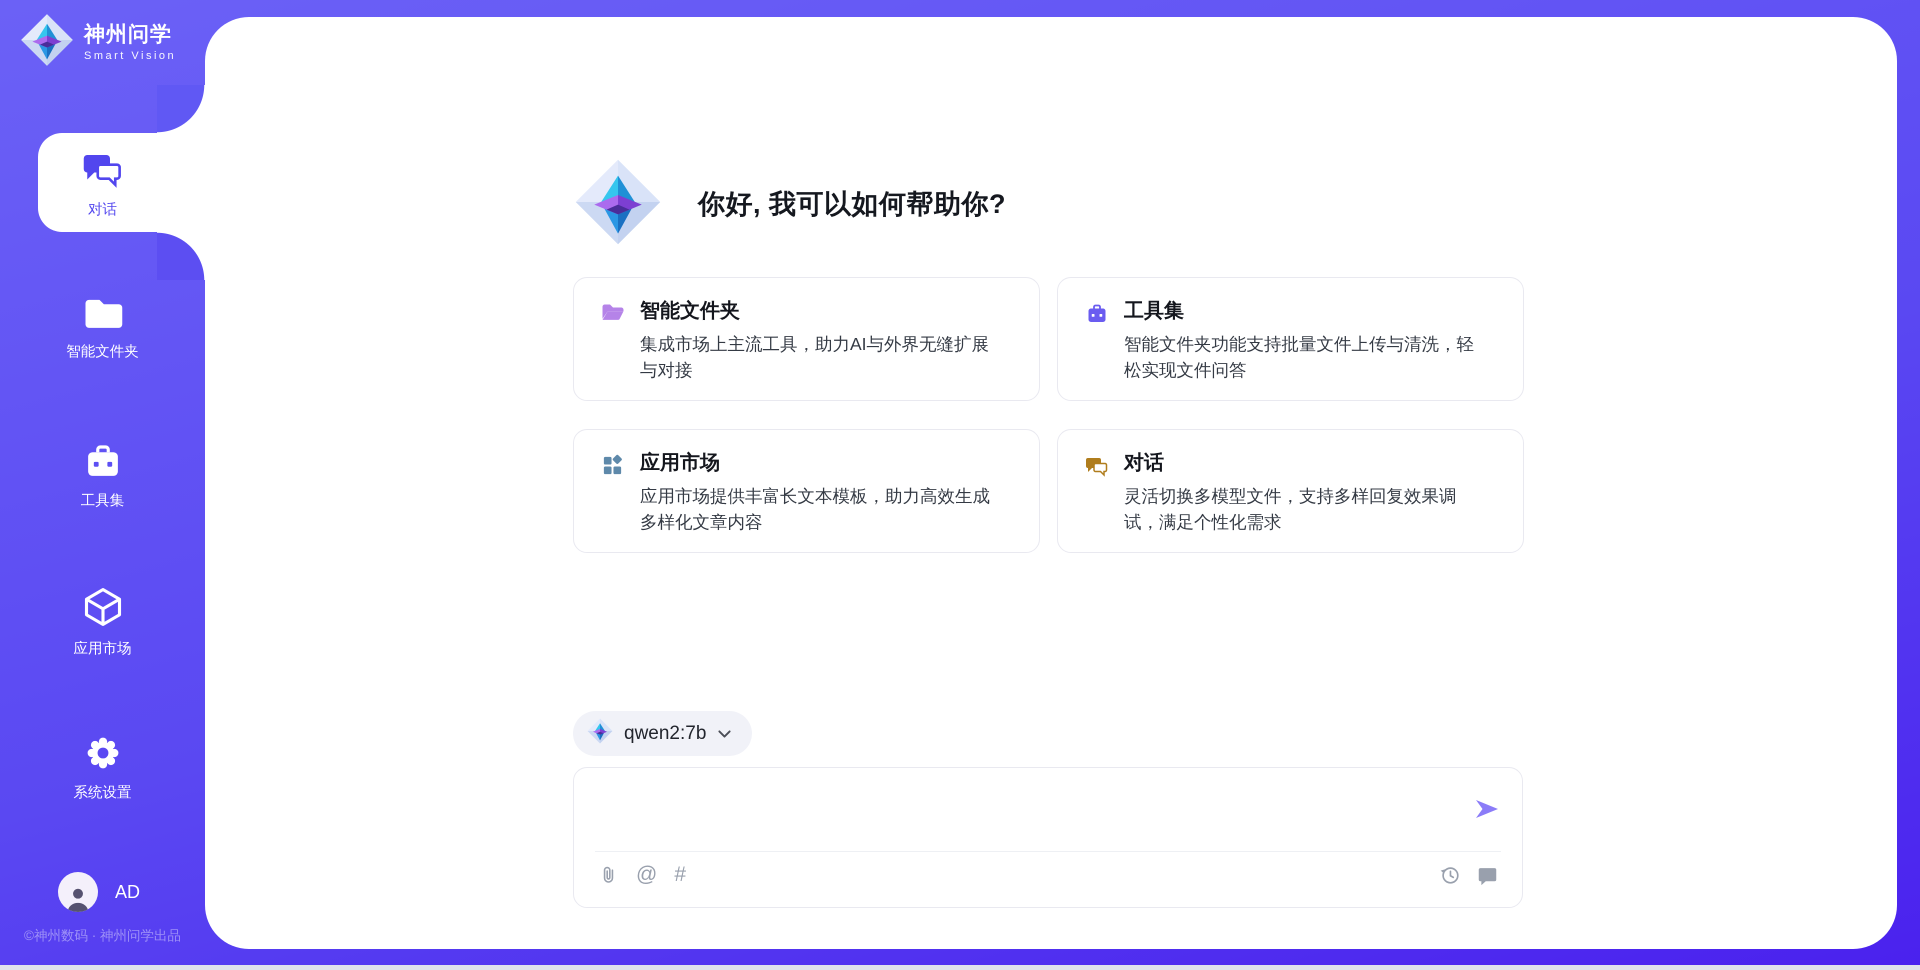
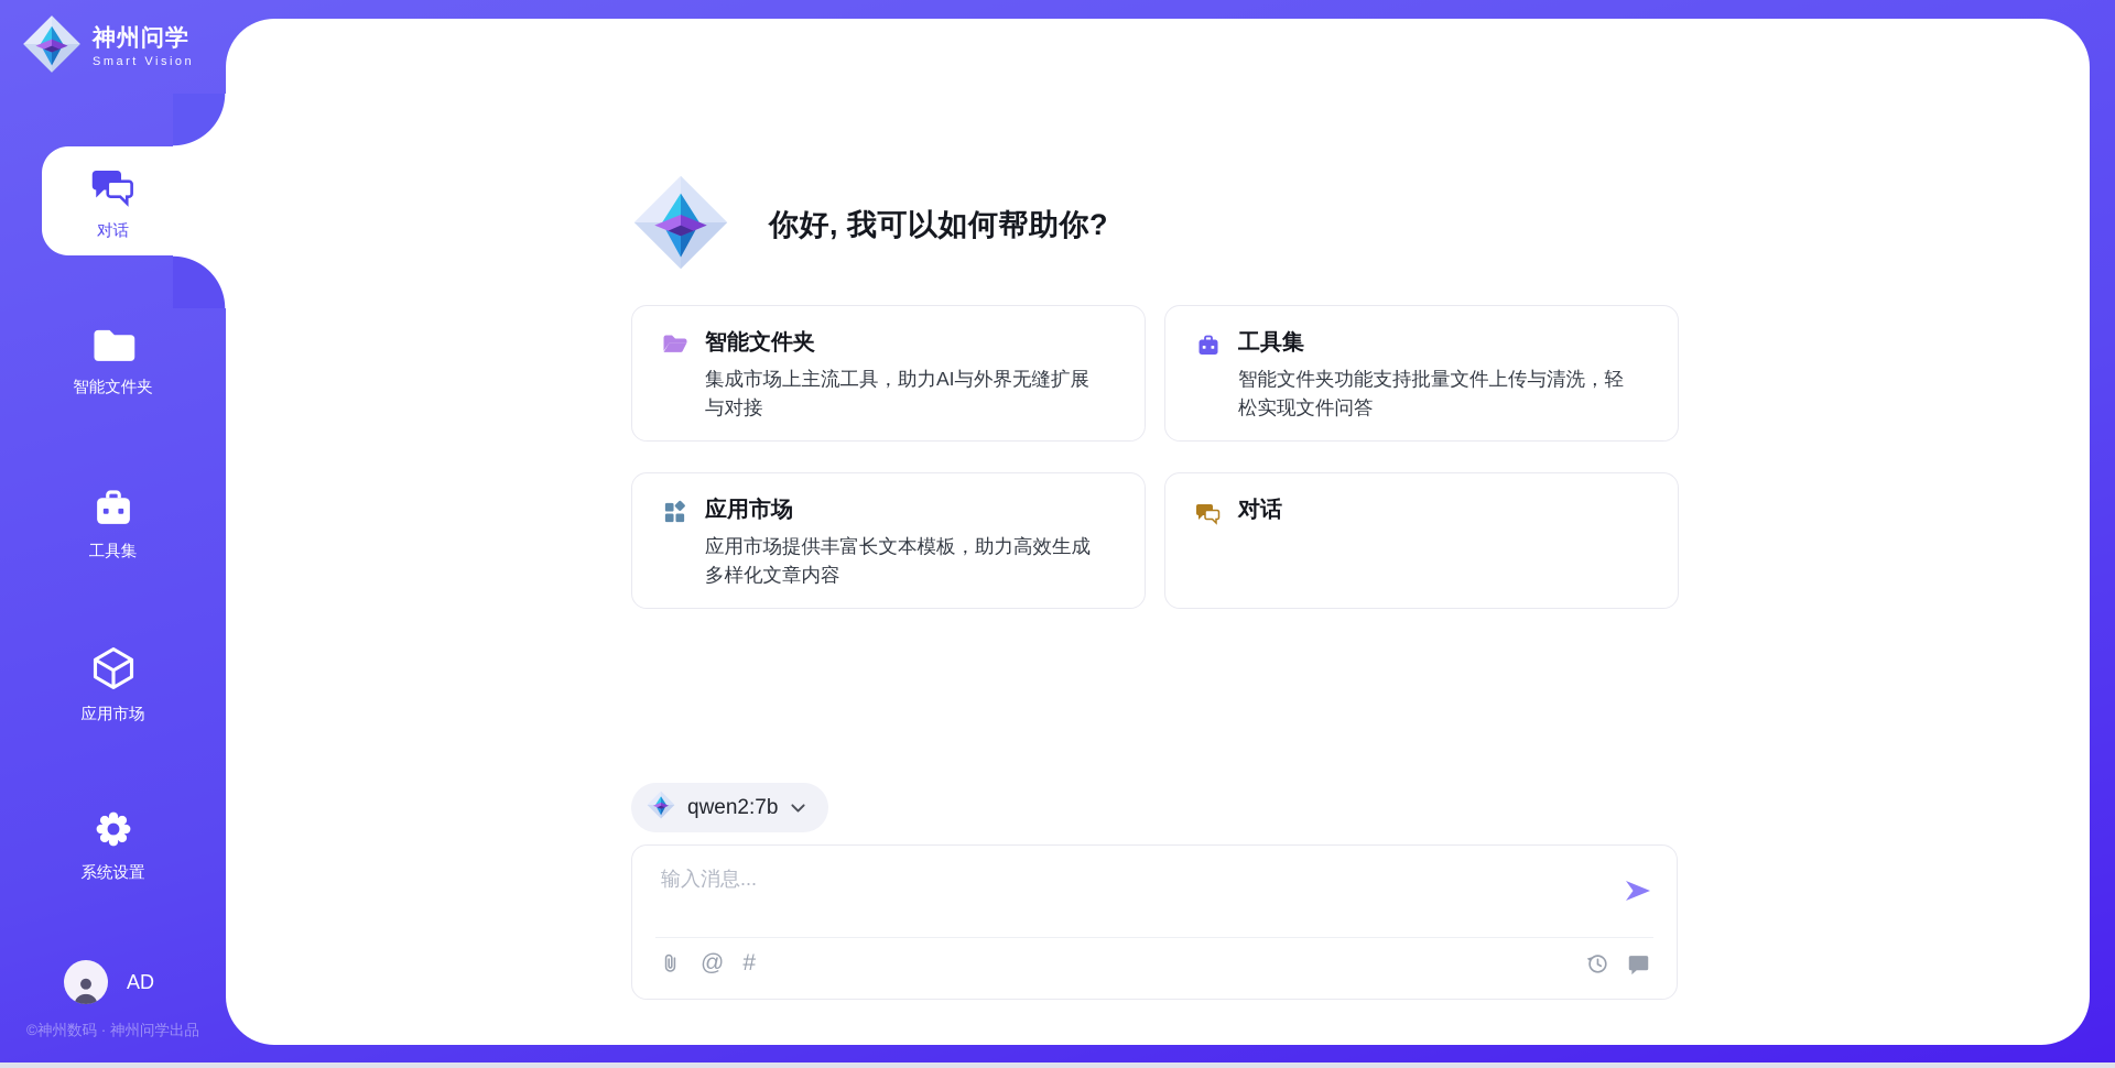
  神州问学
  Smart Vision
  对话
  智能文件夹
  工具集
  应用市场
  系统设置
  AD
  ©神州数码 · 神州问学出品
  你好, 我可以如何帮助你?
  智能文件夹
  集成市场上主流工具，助力AI与外界无缝扩展与对接
  工具集
  智能文件夹功能支持批量文件上传与清洗，轻松实现文件问答
  应用市场
  应用市场提供丰富长文本模板，助力高效生成多样化文章内容
  对话
- 灵活切换多模型文件，支持多样回复效果调试，满足个性化需求
  qwen2:7b
+ 输入消息...
  @
  #
